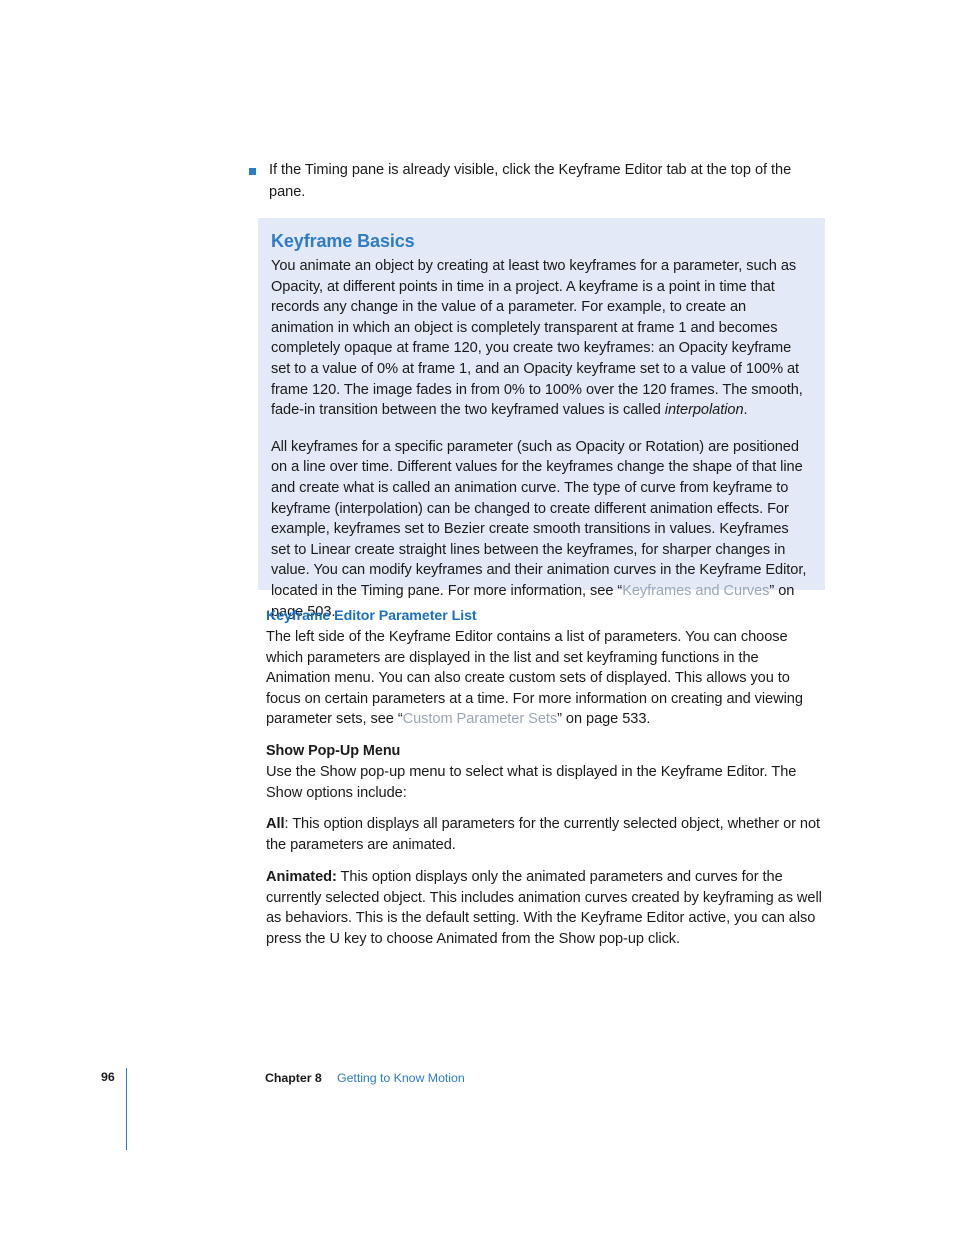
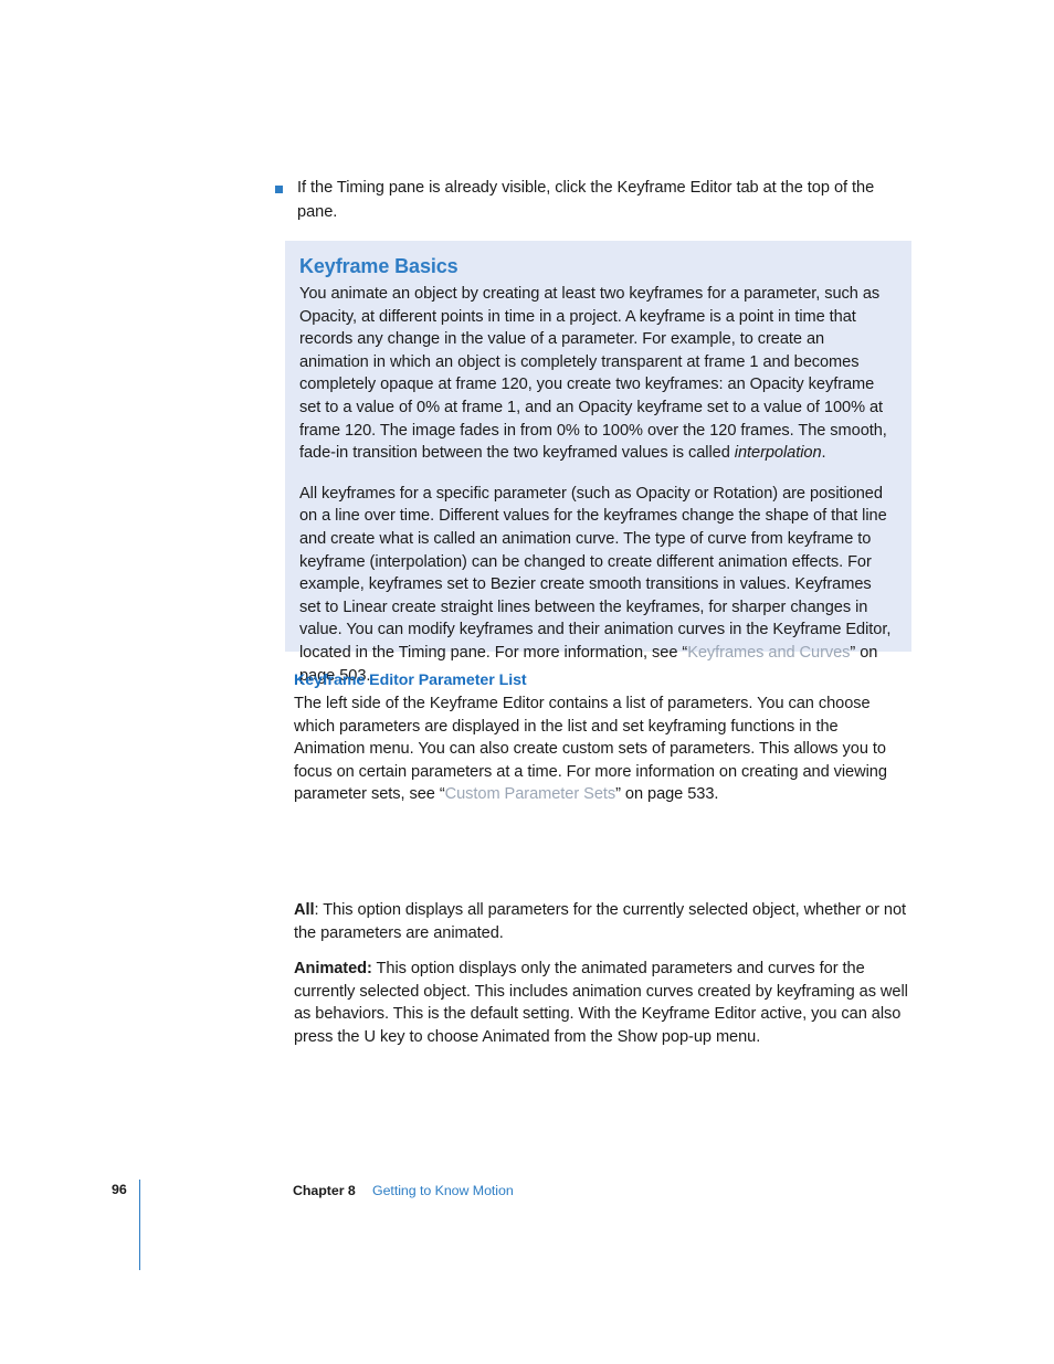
  If the Timing pane is already visible, click the Keyframe Editor tab at the top of the pane.
  Keyframe Basics
  You animate an object by creating at least two keyframes for a parameter, such as Opacity, at different points in time in a project. A keyframe is a point in time that records any change in the value of a parameter. For example, to create an animation in which an object is completely transparent at frame 1 and becomes completely opaque at frame 120, you create two keyframes: an Opacity keyframe set to a value of 0% at frame 1, and an Opacity keyframe set to a value of 100% at frame 120. The image fades in from 0% to 100% over the 120 frames. The smooth, fade-in transition between the two keyframed values is called interpolation.
  All keyframes for a specific parameter (such as Opacity or Rotation) are positioned on a line over time. Different values for the keyframes change the shape of that line and create what is called an animation curve. The type of curve from keyframe to keyframe (interpolation) can be changed to create different animation effects. For example, keyframes set to Bezier create smooth transitions in values. Keyframes set to Linear create straight lines between the keyframes, for sharper changes in value. You can modify keyframes and their animation curves in the Keyframe Editor, located in the Timing pane. For more information, see “Keyframes and Curves” on page 503.
  Keyframe Editor Parameter List
- The left side of the Keyframe Editor contains a list of parameters. You can choose which parameters are displayed in the list and set keyframing functions in the Animation menu. You can also create custom sets of displayed. This allows you to focus on certain parameters at a time. For more information on creating and viewing parameter sets, see “Custom Parameter Sets” on page 533.
+ The left side of the Keyframe Editor contains a list of parameters. You can choose which parameters are displayed in the list and set keyframing functions in the Animation menu. You can also create custom sets of parameters. This allows you to focus on certain parameters at a time. For more information on creating and viewing parameter sets, see “Custom Parameter Sets” on page 533.
- Show Pop-Up Menu
- Use the Show pop-up menu to select what is displayed in the Keyframe Editor. The Show options include:
  All: This option displays all parameters for the currently selected object, whether or not the parameters are animated.
- Animated: This option displays only the animated parameters and curves for the currently selected object. This includes animation curves created by keyframing as well as behaviors. This is the default setting. With the Keyframe Editor active, you can also press the U key to choose Animated from the Show pop-up click.
+ Animated: This option displays only the animated parameters and curves for the currently selected object. This includes animation curves created by keyframing as well as behaviors. This is the default setting. With the Keyframe Editor active, you can also press the U key to choose Animated from the Show pop-up menu.
  96
  Chapter 8
  Getting to Know Motion
